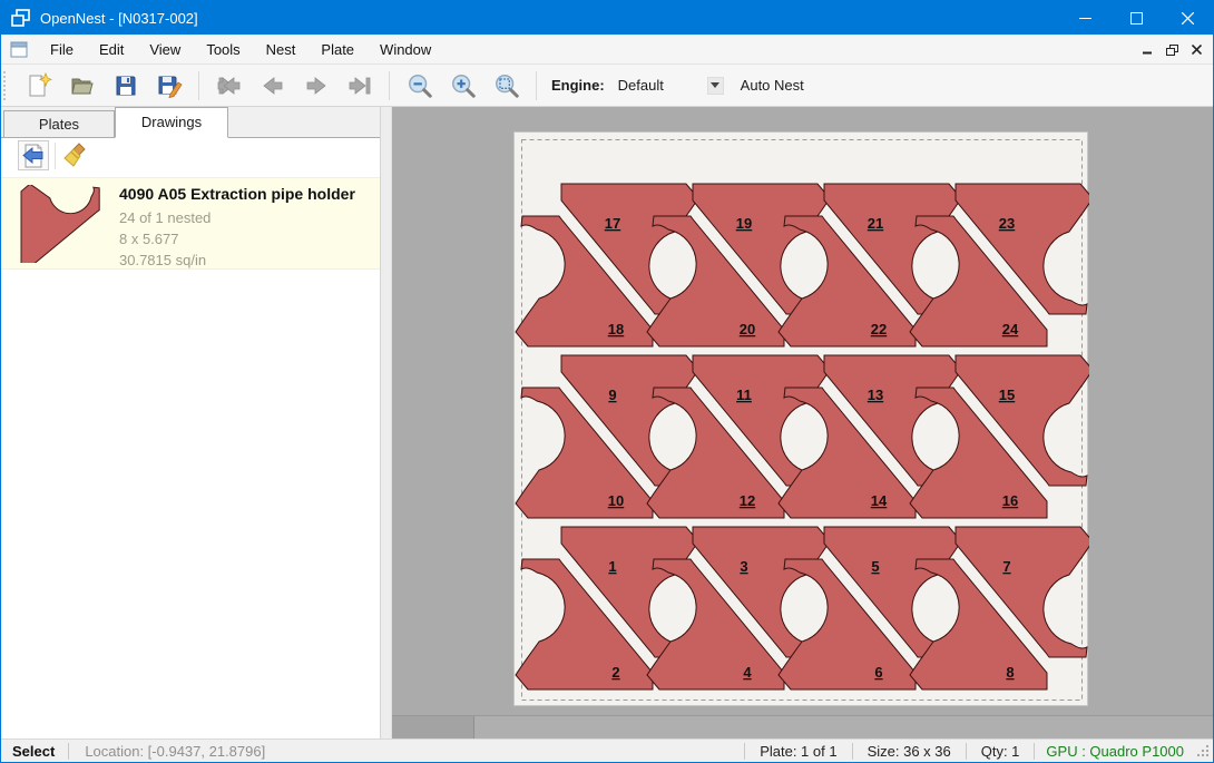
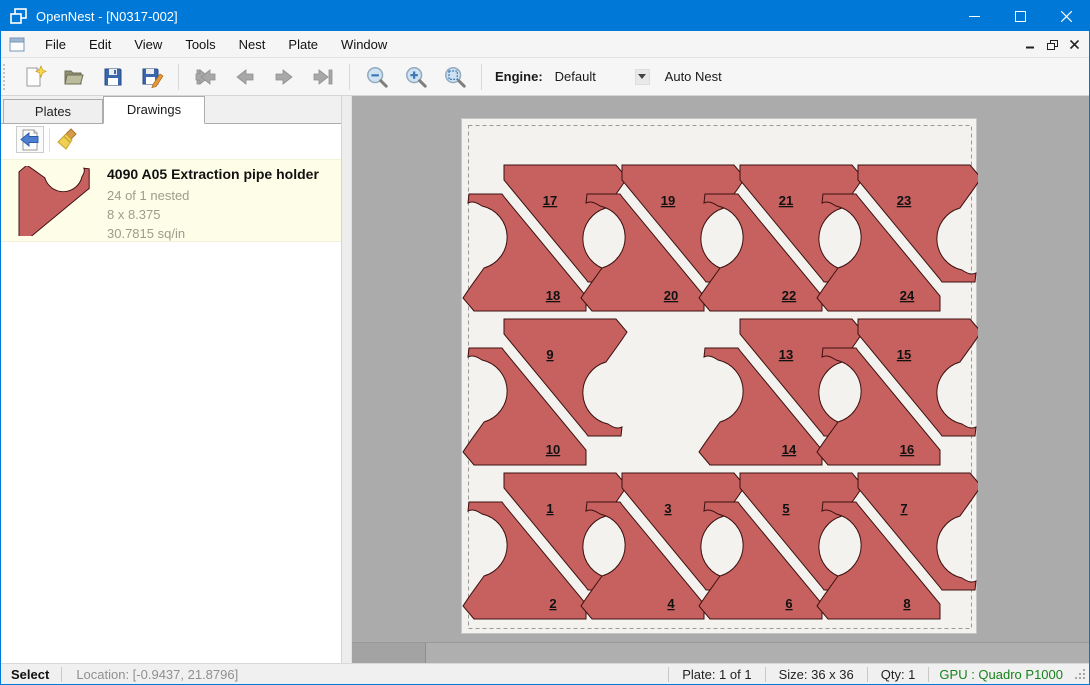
  OpenNest - [N0317-002]
  File
  Edit
  View
  Tools
  Nest
  Plate
  Window
  Engine:
  Default
  Auto Nest
  Plates
  Drawings
  4090 A05 Extraction pipe holder
  24 of 1 nested
- 8 x 5.677
+ 8 x 8.375
  30.7815 sq/in
  17
  18
  19
  20
  21
  22
  23
  24
  9
  10
- 11
- 12
  13
  14
  15
  16
  1
  2
  3
  4
  5
  6
  7
  8
  Select
  Location: [-0.9437, 21.8796]
  Plate: 1 of 1
  Size: 36 x 36
  Qty: 1
  GPU : Quadro P1000
